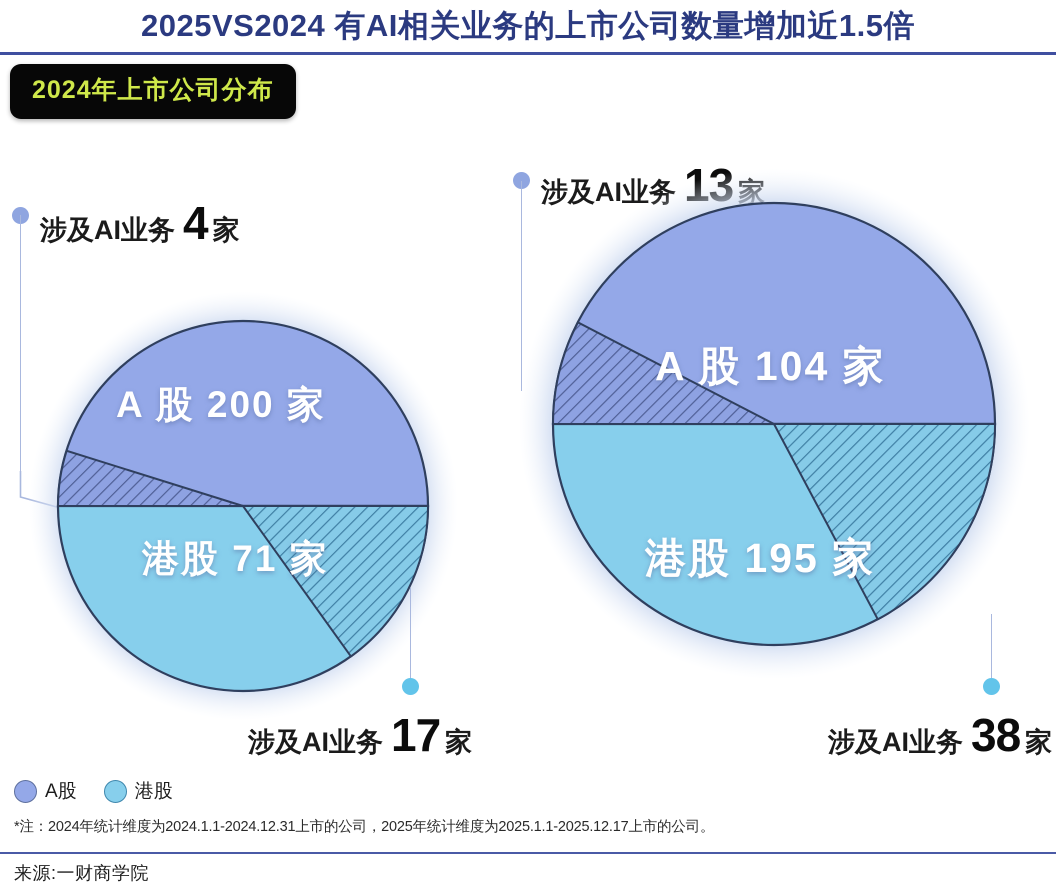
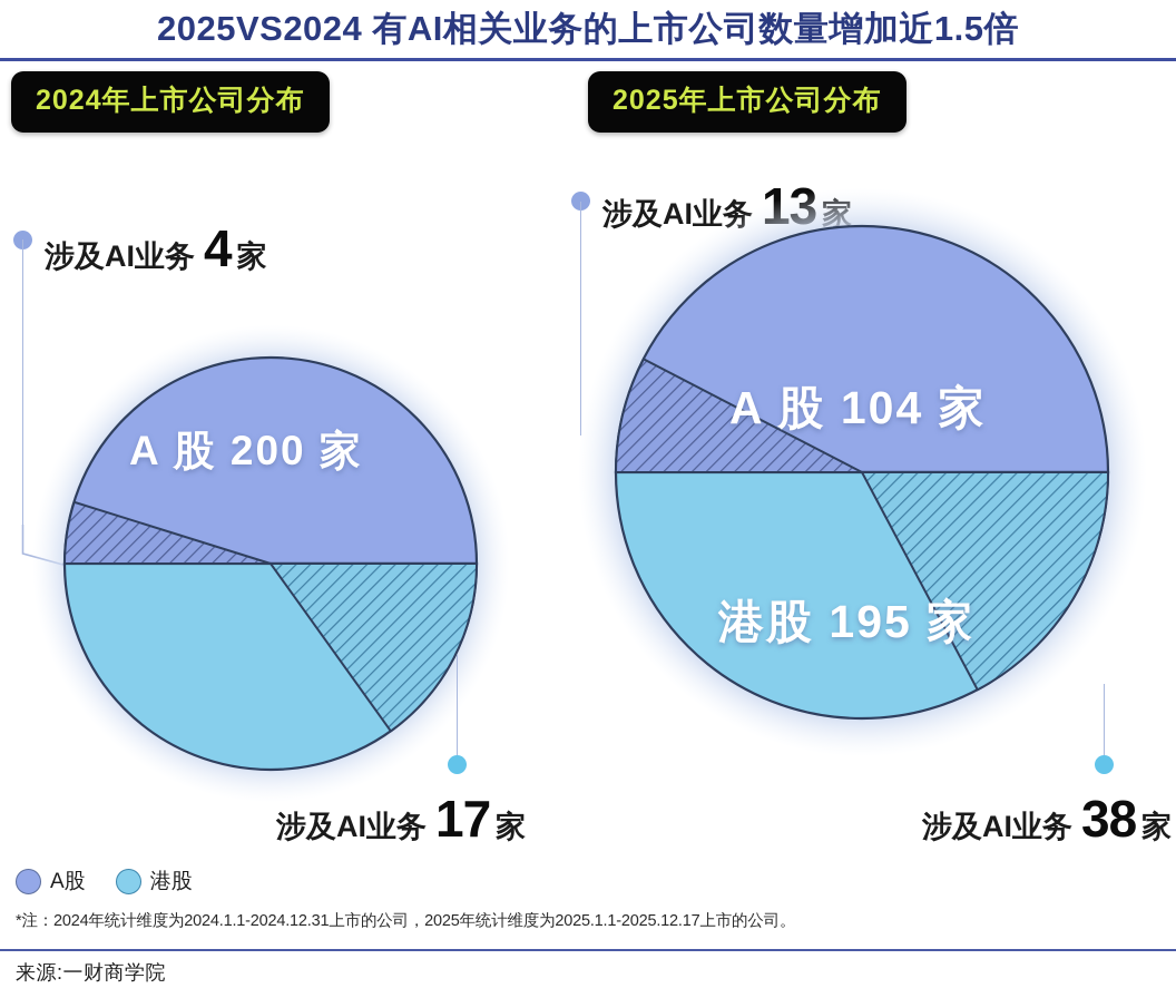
  2025VS2024 有AI相关业务的上市公司数量增加近1.5倍
  2024年上市公司分布
  涉及AI业务
  4
  家
  A 股 200 家
- 港股 71 家
  涉及AI业务
  17
  家
+ 2025年上市公司分布
  涉及AI业务
  A 股 104 家
  港股 195 家
  涉及AI业务
  38
  家
  A股
  港股
  *注：2024年统计维度为2024.1.1-2024.12.31上市的公司，2025年统计维度为2025.1.1-2025.12.17上市的公司。
  来源:一财商学院
